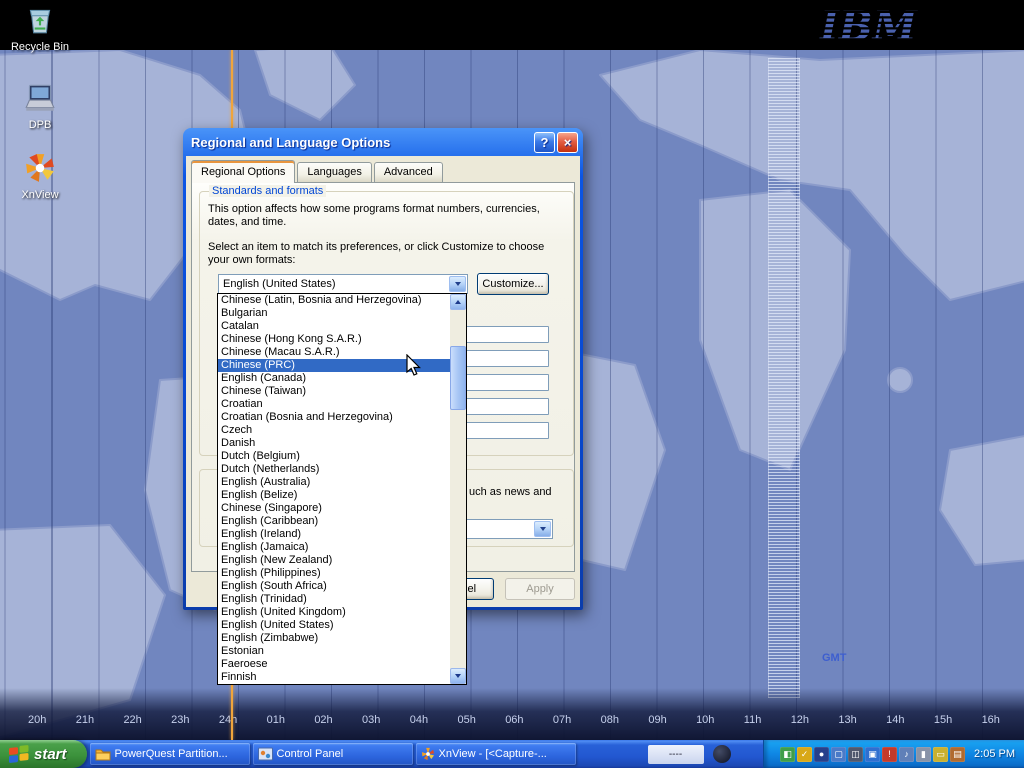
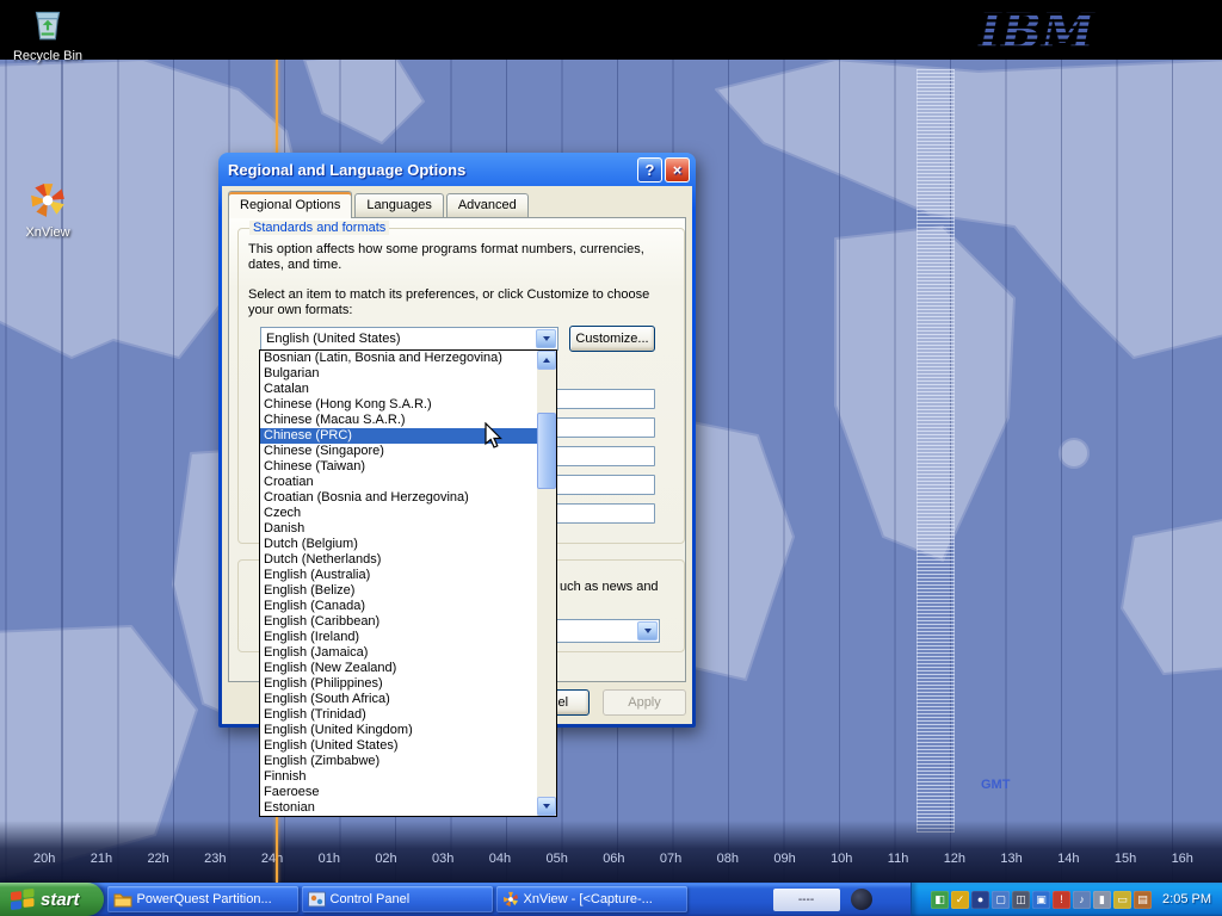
  20h
  21h
  22h
  23h
  24h
  01h
  02h
  03h
  04h
  05h
  06h
  07h
  08h
  09h
  10h
  11h
  12h
  13h
  14h
  15h
  16h
  GMT
  IBM
  Recycle Bin
- DPB
  XnView
  Regional and Language Options
  ?
  ×
  Regional Options
  Languages
  Advanced
  Standards and formats
  This option affects how some programs format numbers, currencies, dates, and time.
  Select an item to match its preferences, or click Customize to choose your own formats:
  English (United States)
  Customize...
  uch as news and
  Apply
- Chinese (Latin, Bosnia and Herzegovina)
+ Bosnian (Latin, Bosnia and Herzegovina)
  Bulgarian
  Catalan
  Chinese (Hong Kong S.A.R.)
  Chinese (Macau S.A.R.)
  Chinese (PRC)
- English (Canada)
+ Chinese (Singapore)
  Chinese (Taiwan)
  Croatian
  Croatian (Bosnia and Herzegovina)
  Czech
  Danish
  Dutch (Belgium)
  Dutch (Netherlands)
  English (Australia)
  English (Belize)
- Chinese (Singapore)
+ English (Canada)
  English (Caribbean)
  English (Ireland)
  English (Jamaica)
  English (New Zealand)
  English (Philippines)
  English (South Africa)
  English (Trinidad)
  English (United Kingdom)
  English (United States)
  English (Zimbabwe)
- Estonian
+ Finnish
  Faeroese
- Finnish
+ Estonian
  start
  PowerQuest Partition...
  Control Panel
  XnView - [<Capture-...
  ----
  ◧
  ✓
  ●
  ▢
  ◫
  ▣
  !
  ♪
  ▮
  ▭
  ▤
  2:05 PM
